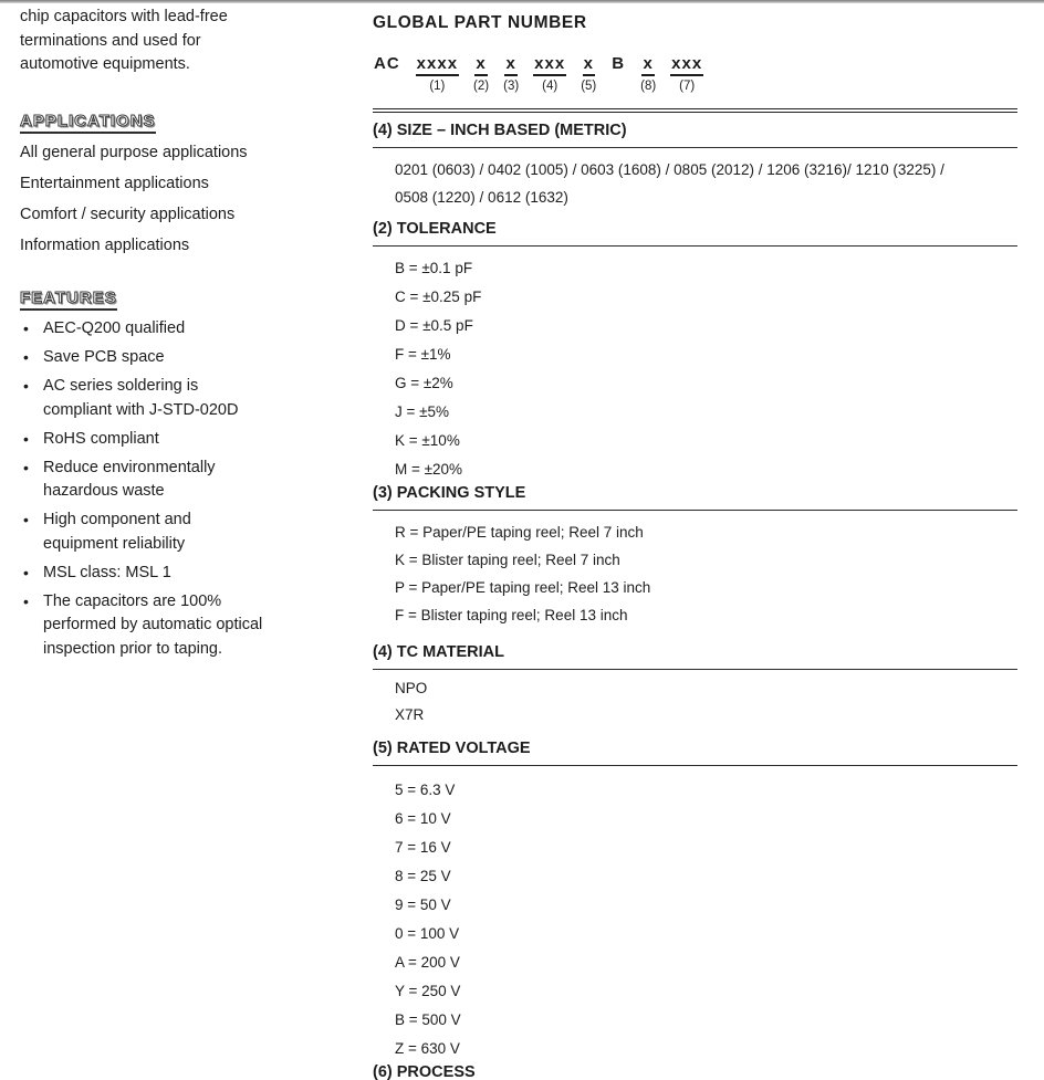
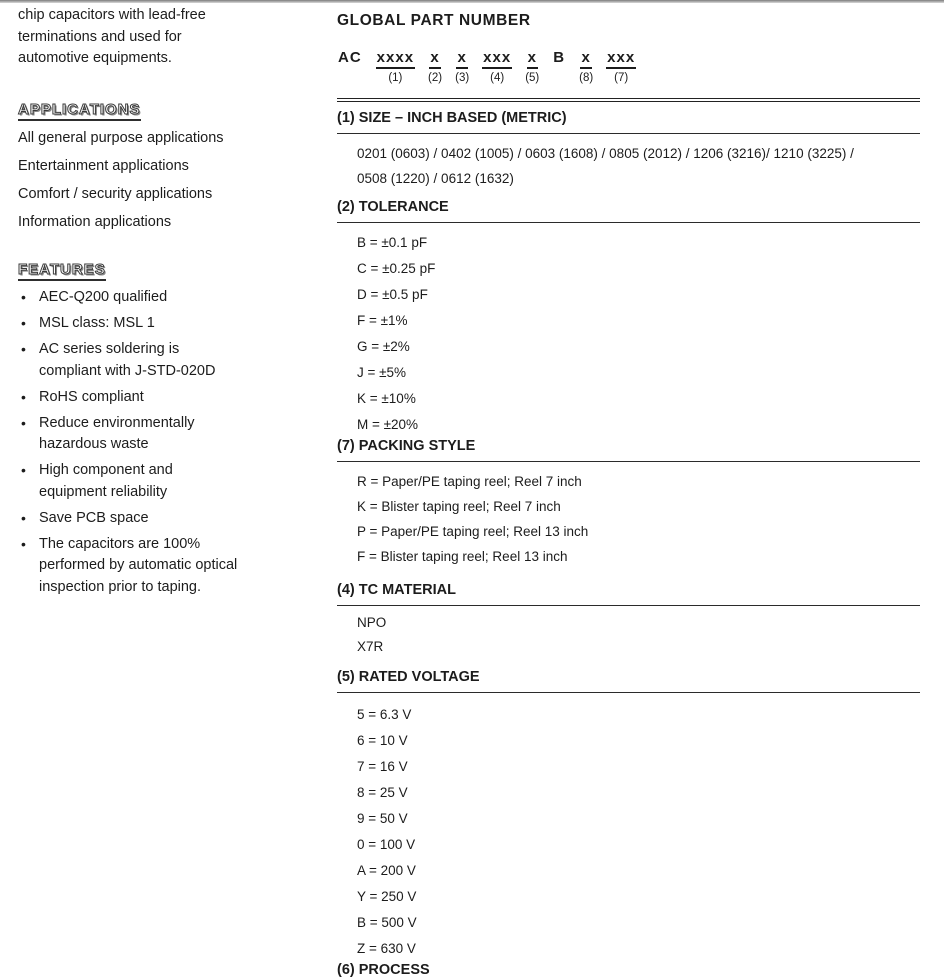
  chip capacitors with lead-free
  terminations and used for
  automotive equipments.
  APPLICATIONS
  All general purpose applications
  Entertainment applications
  Comfort / security applications
  Information applications
  FEATURES
  AEC-Q200 qualified
- Save PCB space
+ MSL class: MSL 1
  AC series soldering is
  compliant with J-STD-020D
  RoHS compliant
  Reduce environmentally
  hazardous waste
  High component and
  equipment reliability
- MSL class: MSL 1
+ Save PCB space
  The capacitors are 100%
  performed by automatic optical
  inspection prior to taping.
  GLOBAL PART NUMBER
  AC
  xxxx
  (1)
  x
  (2)
  x
  (3)
  xxx
  (4)
  x
  (5)
  B
  x
  (8)
  xxx
  (7)
- (4) SIZE – INCH BASED (METRIC)
+ (1) SIZE – INCH BASED (METRIC)
  0201 (0603) / 0402 (1005) / 0603 (1608) / 0805 (2012) / 1206 (3216)/ 1210 (3225) /
  0508 (1220) / 0612 (1632)
  (2) TOLERANCE
  B = ±0.1 pF
  C = ±0.25 pF
  D = ±0.5 pF
  F = ±1%
  G = ±2%
  J = ±5%
  K = ±10%
  M = ±20%
- (3) PACKING STYLE
+ (7) PACKING STYLE
  R = Paper/PE taping reel; Reel 7 inch
  K = Blister taping reel; Reel 7 inch
  P = Paper/PE taping reel; Reel 13 inch
  F = Blister taping reel; Reel 13 inch
  (4) TC MATERIAL
  NPO
  X7R
  (5) RATED VOLTAGE
  5 = 6.3 V
  6 = 10 V
  7 = 16 V
  8 = 25 V
  9 = 50 V
  0 = 100 V
  A = 200 V
  Y = 250 V
  B = 500 V
  Z = 630 V
  (6) PROCESS
